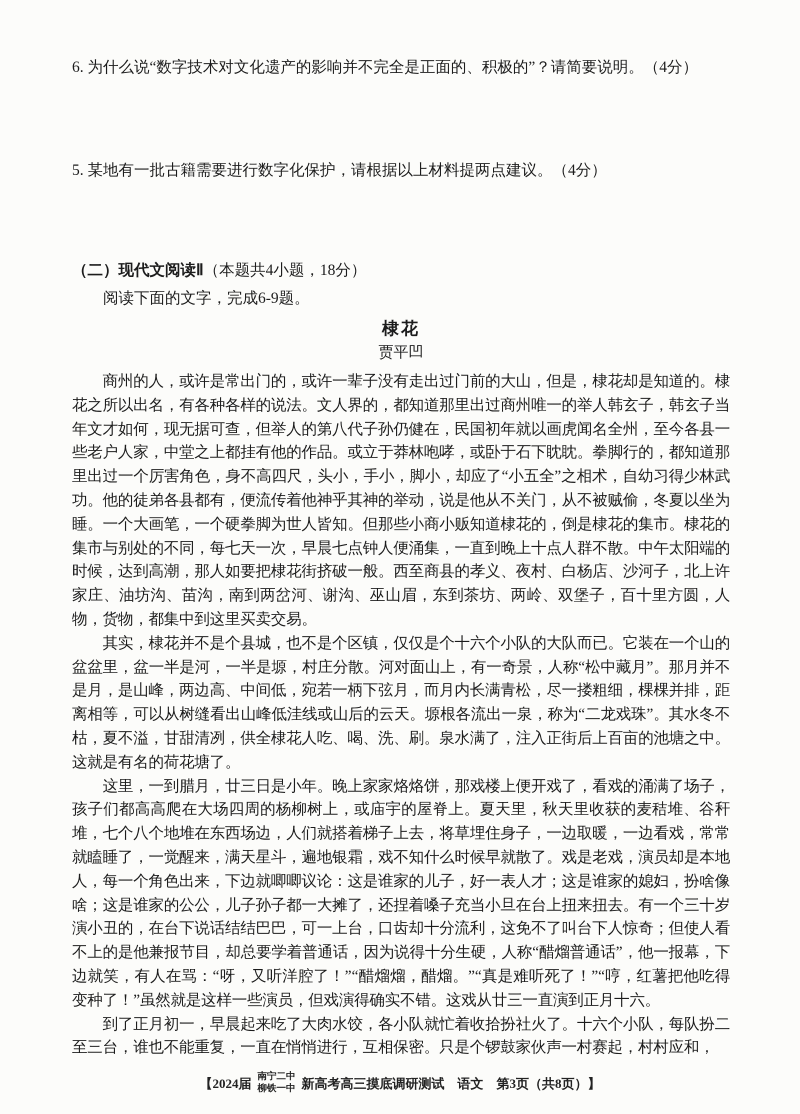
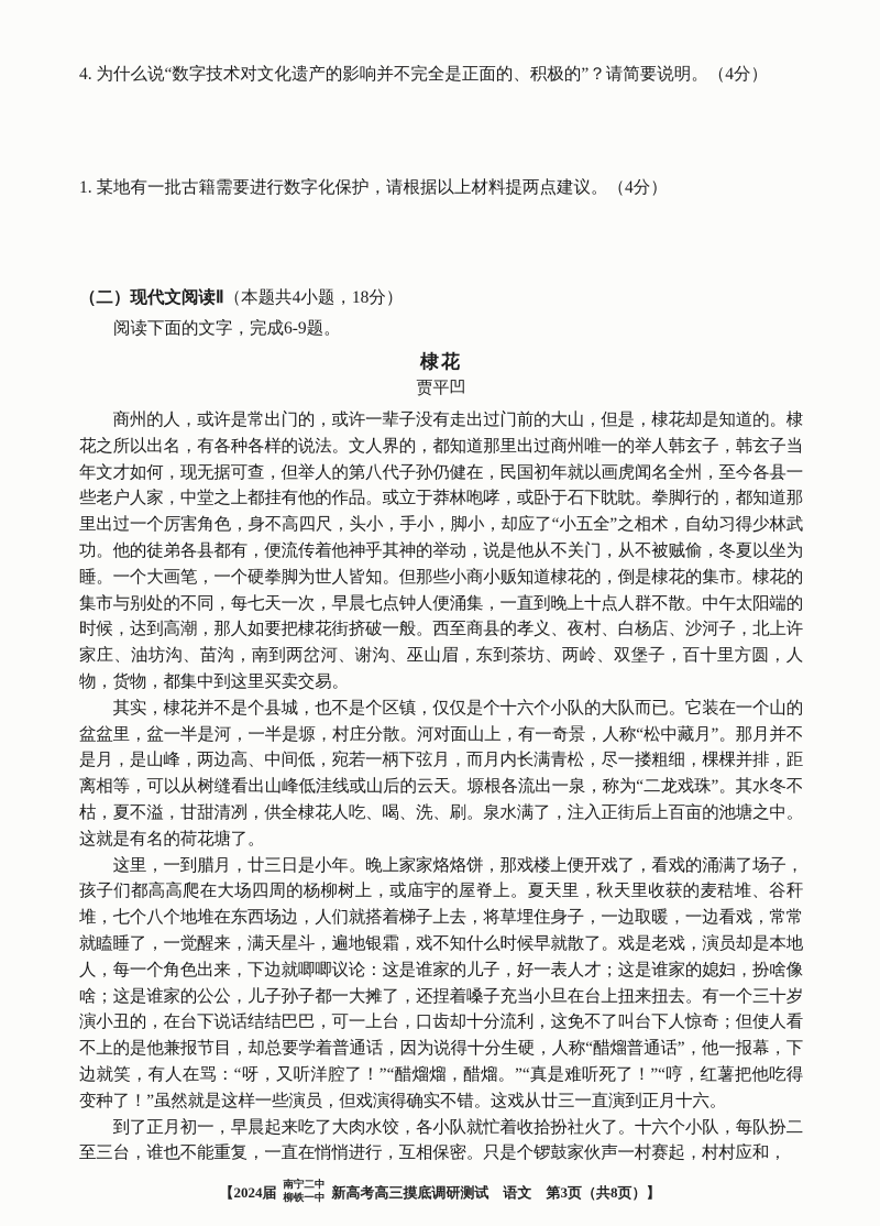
- 6. 为什么说“数字技术对文化遗产的影响并不完全是正面的、积极的”？请简要说明。（4分）
+ 4. 为什么说“数字技术对文化遗产的影响并不完全是正面的、积极的”？请简要说明。（4分）
- 5. 某地有一批古籍需要进行数字化保护，请根据以上材料提两点建议。（4分）
+ 1. 某地有一批古籍需要进行数字化保护，请根据以上材料提两点建议。（4分）
  （二）现代文阅读Ⅱ（本题共4小题，18分）
  阅读下面的文字，完成6-9题。
  棣花
  贾平凹
  商州的人，或许是常出门的，或许一辈子没有走出过门前的大山，但是，棣花却是知道的。棣花之所以出名，有各种各样的说法。文人界的，都知道那里出过商州唯一的举人韩玄子，韩玄子当年文才如何，现无据可查，但举人的第八代子孙仍健在，民国初年就以画虎闻名全州，至今各县一些老户人家，中堂之上都挂有他的作品。或立于莽林咆哮，或卧于石下眈眈。拳脚行的，都知道那里出过一个厉害角色，身不高四尺，头小，手小，脚小，却应了“小五全”之相术，自幼习得少林武功。他的徒弟各县都有，便流传着他神乎其神的举动，说是他从不关门，从不被贼偷，冬夏以坐为睡。一个大画笔，一个硬拳脚为世人皆知。但那些小商小贩知道棣花的，倒是棣花的集市。棣花的集市与别处的不同，每七天一次，早晨七点钟人便涌集，一直到晚上十点人群不散。中午太阳端的时候，达到高潮，那人如要把棣花街挤破一般。西至商县的孝义、夜村、白杨店、沙河子，北上许家庄、油坊沟、苗沟，南到两岔河、谢沟、巫山眉，东到茶坊、两岭、双堡子，百十里方圆，人物，货物，都集中到这里买卖交易。
  其实，棣花并不是个县城，也不是个区镇，仅仅是个十六个小队的大队而已。它装在一个山的盆盆里，盆一半是河，一半是塬，村庄分散。河对面山上，有一奇景，人称“松中藏月”。那月并不是月，是山峰，两边高、中间低，宛若一柄下弦月，而月内长满青松，尽一搂粗细，棵棵并排，距离相等，可以从树缝看出山峰低洼线或山后的云天。塬根各流出一泉，称为“二龙戏珠”。其水冬不枯，夏不溢，甘甜清冽，供全棣花人吃、喝、洗、刷。泉水满了，注入正街后上百亩的池塘之中。这就是有名的荷花塘了。
  这里，一到腊月，廿三日是小年。晚上家家烙烙饼，那戏楼上便开戏了，看戏的涌满了场子，孩子们都高高爬在大场四周的杨柳树上，或庙宇的屋脊上。夏天里，秋天里收获的麦秸堆、谷秆堆，七个八个地堆在东西场边，人们就搭着梯子上去，将草埋住身子，一边取暖，一边看戏，常常就瞌睡了，一觉醒来，满天星斗，遍地银霜，戏不知什么时候早就散了。戏是老戏，演员却是本地人，每一个角色出来，下边就唧唧议论：这是谁家的儿子，好一表人才；这是谁家的媳妇，扮啥像啥；这是谁家的公公，儿子孙子都一大摊了，还捏着嗓子充当小旦在台上扭来扭去。有一个三十岁演小丑的，在台下说话结结巴巴，可一上台，口齿却十分流利，这免不了叫台下人惊奇；但使人看不上的是他兼报节目，却总要学着普通话，因为说得十分生硬，人称“醋熘普通话”，他一报幕，下边就笑，有人在骂：“呀，又听洋腔了！”“醋熘熘，醋熘。”“真是难听死了！”“哼，红薯把他吃得变种了！”虽然就是这样一些演员，但戏演得确实不错。这戏从廿三一直演到正月十六。
  到了正月初一，早晨起来吃了大肉水饺，各小队就忙着收拾扮社火了。十六个小队，每队扮二至三台，谁也不能重复，一直在悄悄进行，互相保密。只是个锣鼓家伙声一村赛起，村村应和，
  【2024届
  南宁二中
  柳铁一中
  新高考高三摸底调研测试 语文 第3页（共8页）】
